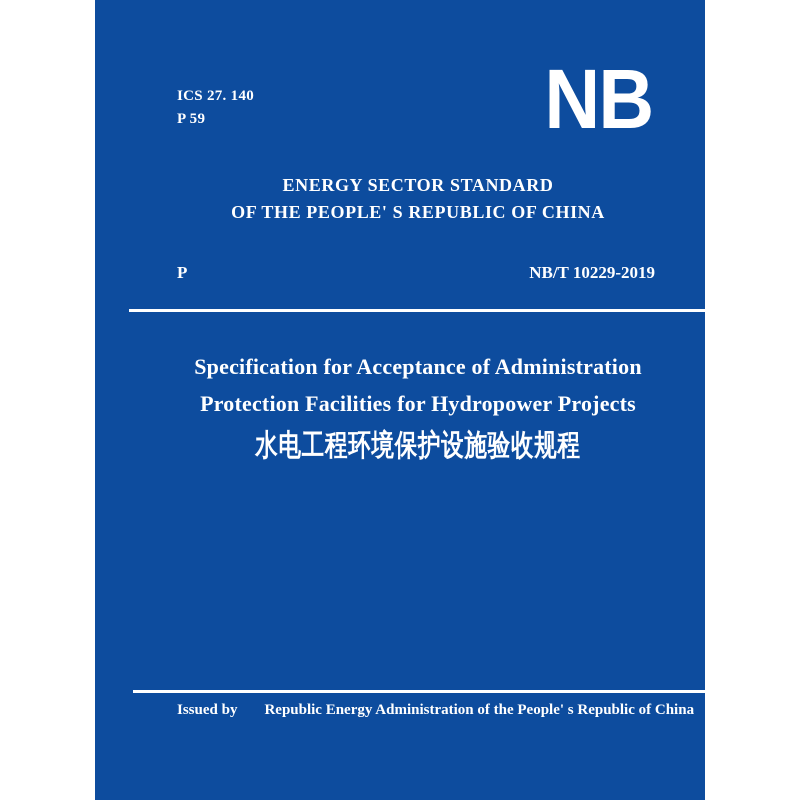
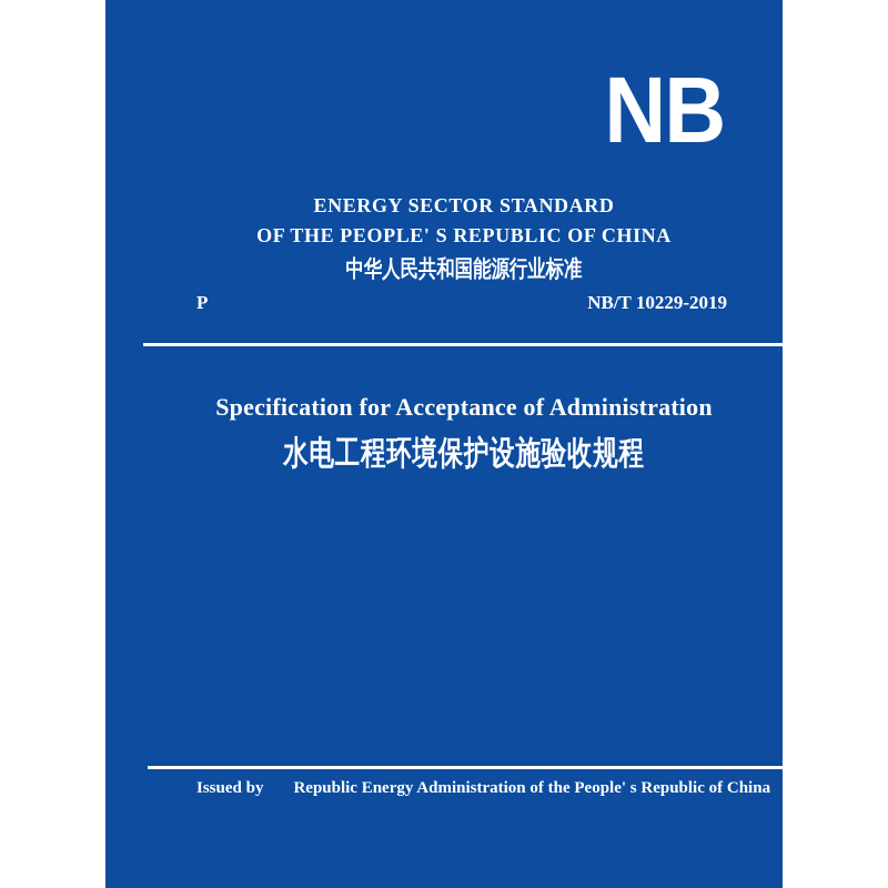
- ICS 27. 140
- P 59
  NB
  ENERGY SECTOR STANDARD
  OF THE PEOPLE' S REPUBLIC OF CHINA
+ 中华人民共和国能源行业标准
  P
  NB/T 10229-2019
  Specification for Acceptance of Administration
- Protection Facilities for Hydropower Projects
  水电工程环境保护设施验收规程
  Issued by Republic Energy Administration of the People' s Republic of China
